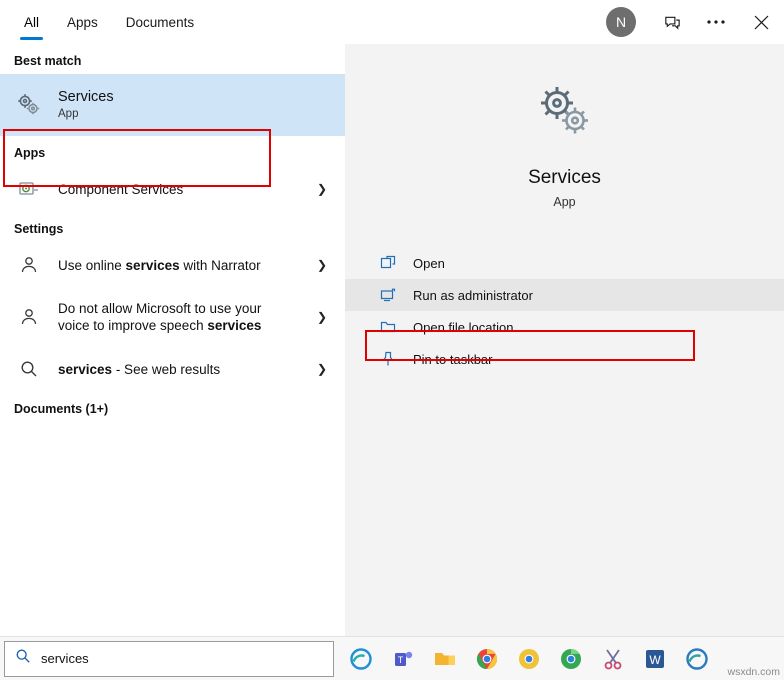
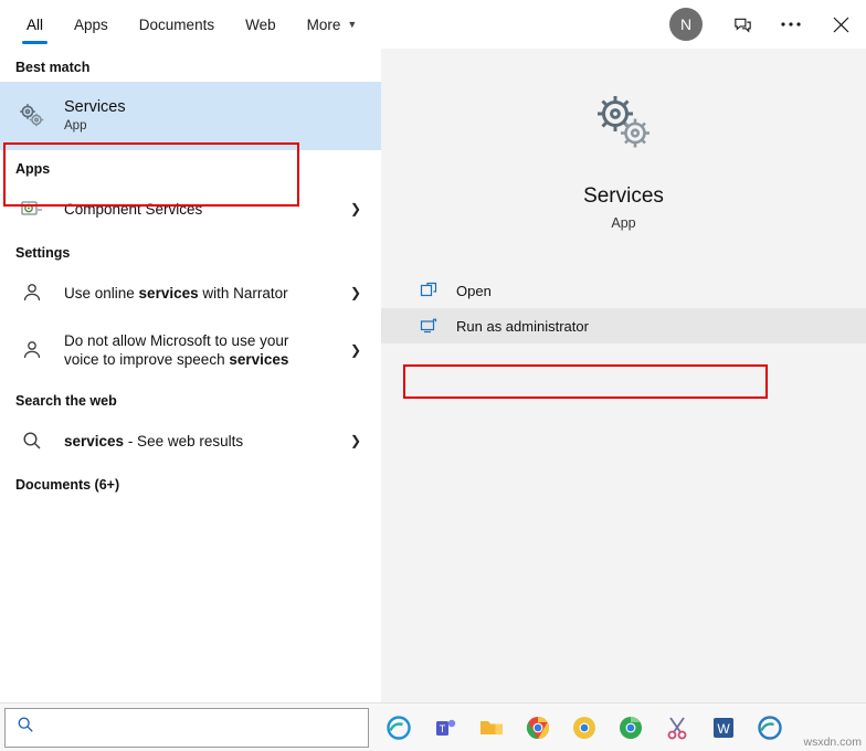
  All
  Apps
  Documents
+ Web
+ More
+ ▼
  N
  Best match
  Services
  App
  Apps
  Component Services
  ❯
  Settings
  Use online services with Narrator
  ❯
  Do not allow Microsoft to use your
  voice to improve speech services
  ❯
+ Search the web
  services - See web results
  ❯
- Documents (1+)
+ Documents (6+)
  Services
  App
  Open
  Run as administrator
- Open file location
- Pin to taskbar
- services
  T
  W
  wsxdn.com
